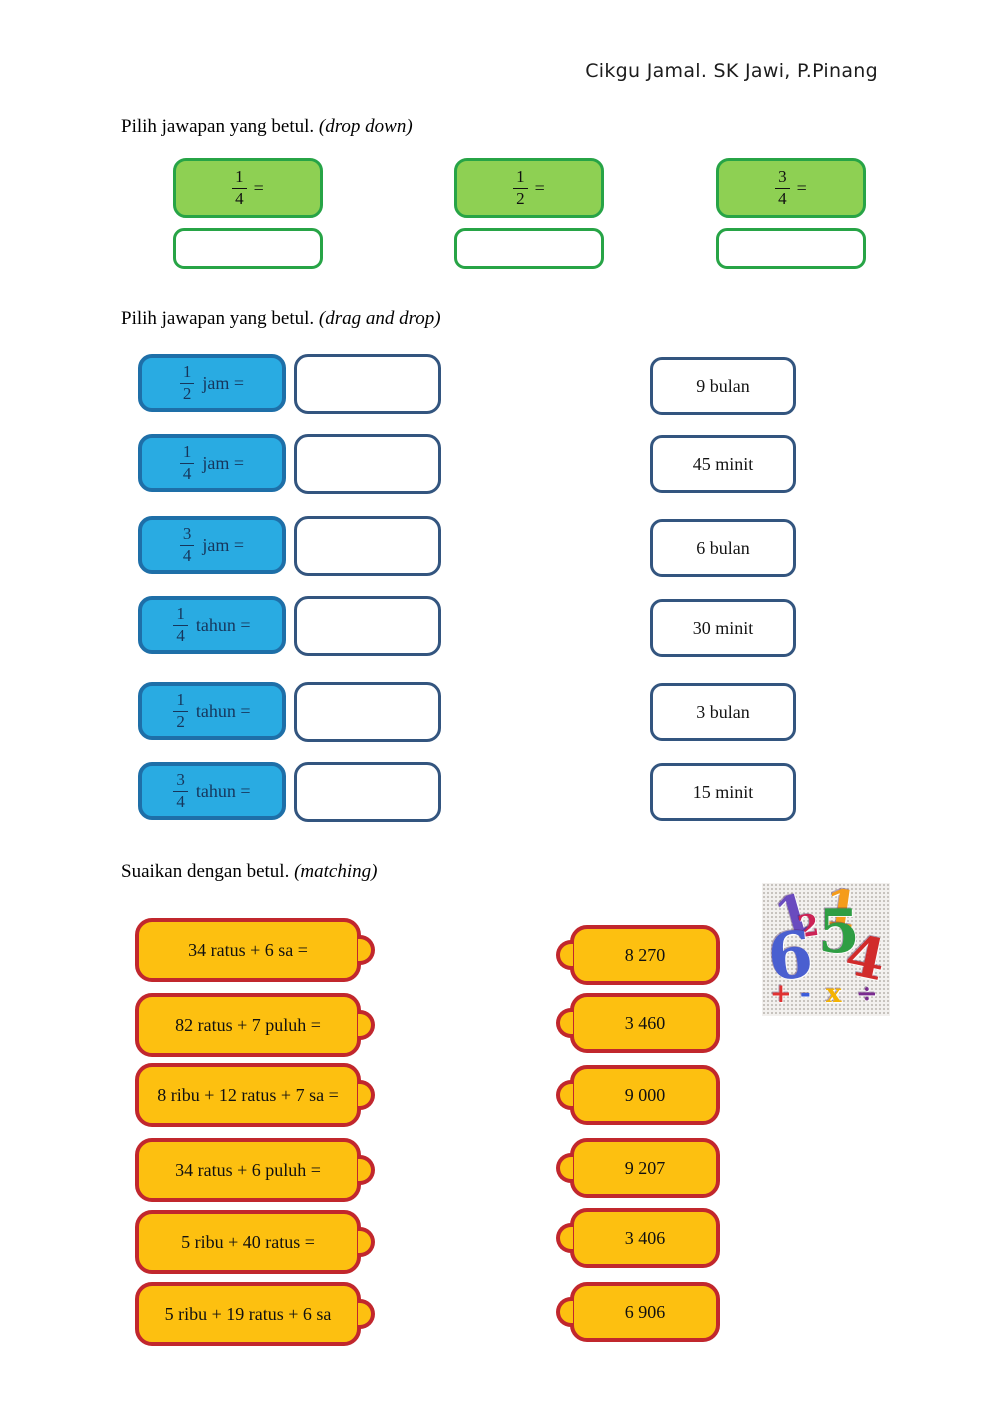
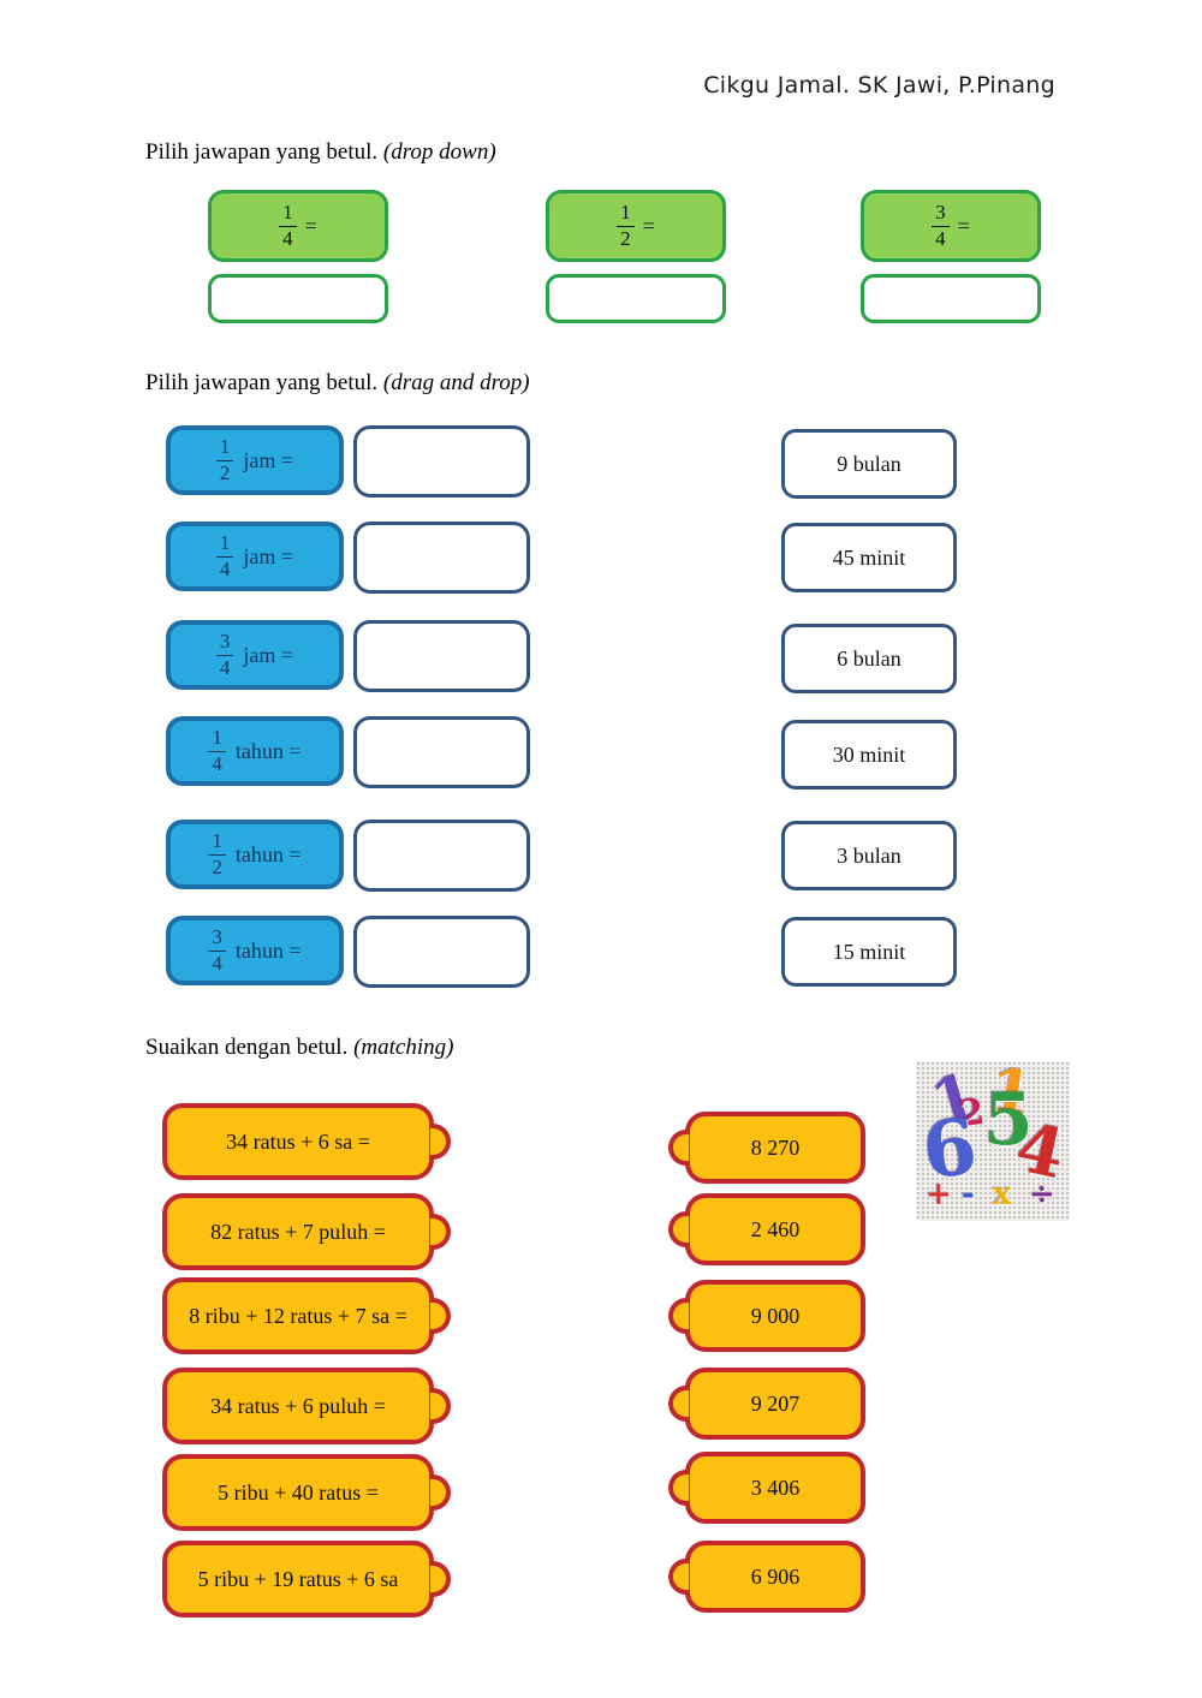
  Cikgu Jamal. SK Jawi, P.Pinang
  Pilih jawapan yang betul. (drop down)
  1
  4
  =
  1
  2
  =
  3
  4
  =
  Pilih jawapan yang betul. (drag and drop)
  1
  2
  jam =
  9 bulan
  1
  4
  jam =
  45 minit
  3
  4
  jam =
  6 bulan
  1
  4
  tahun =
  30 minit
  1
  2
  tahun =
  3 bulan
  3
  4
  tahun =
  15 minit
  Suaikan dengan betul. (matching)
  5
  +
  -
  x
  ÷
  34 ratus + 6 sa =
  82 ratus + 7 puluh =
  8 ribu + 12 ratus + 7 sa =
  34 ratus + 6 puluh =
  5 ribu + 40 ratus =
  5 ribu + 19 ratus + 6 sa
  8 270
- 3 460
+ 2 460
  9 000
  9 207
  3 406
  6 906
